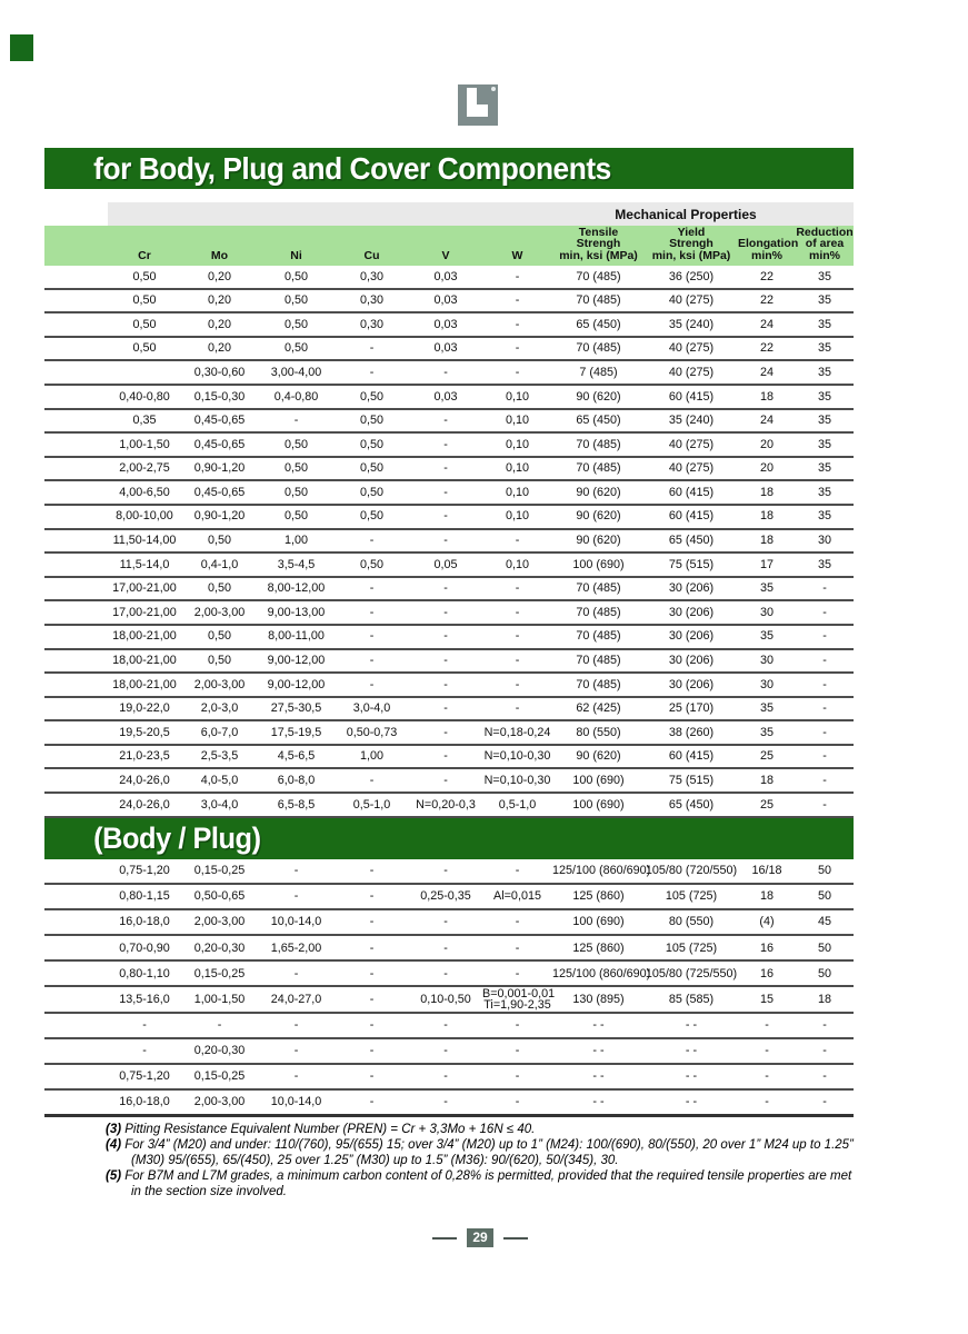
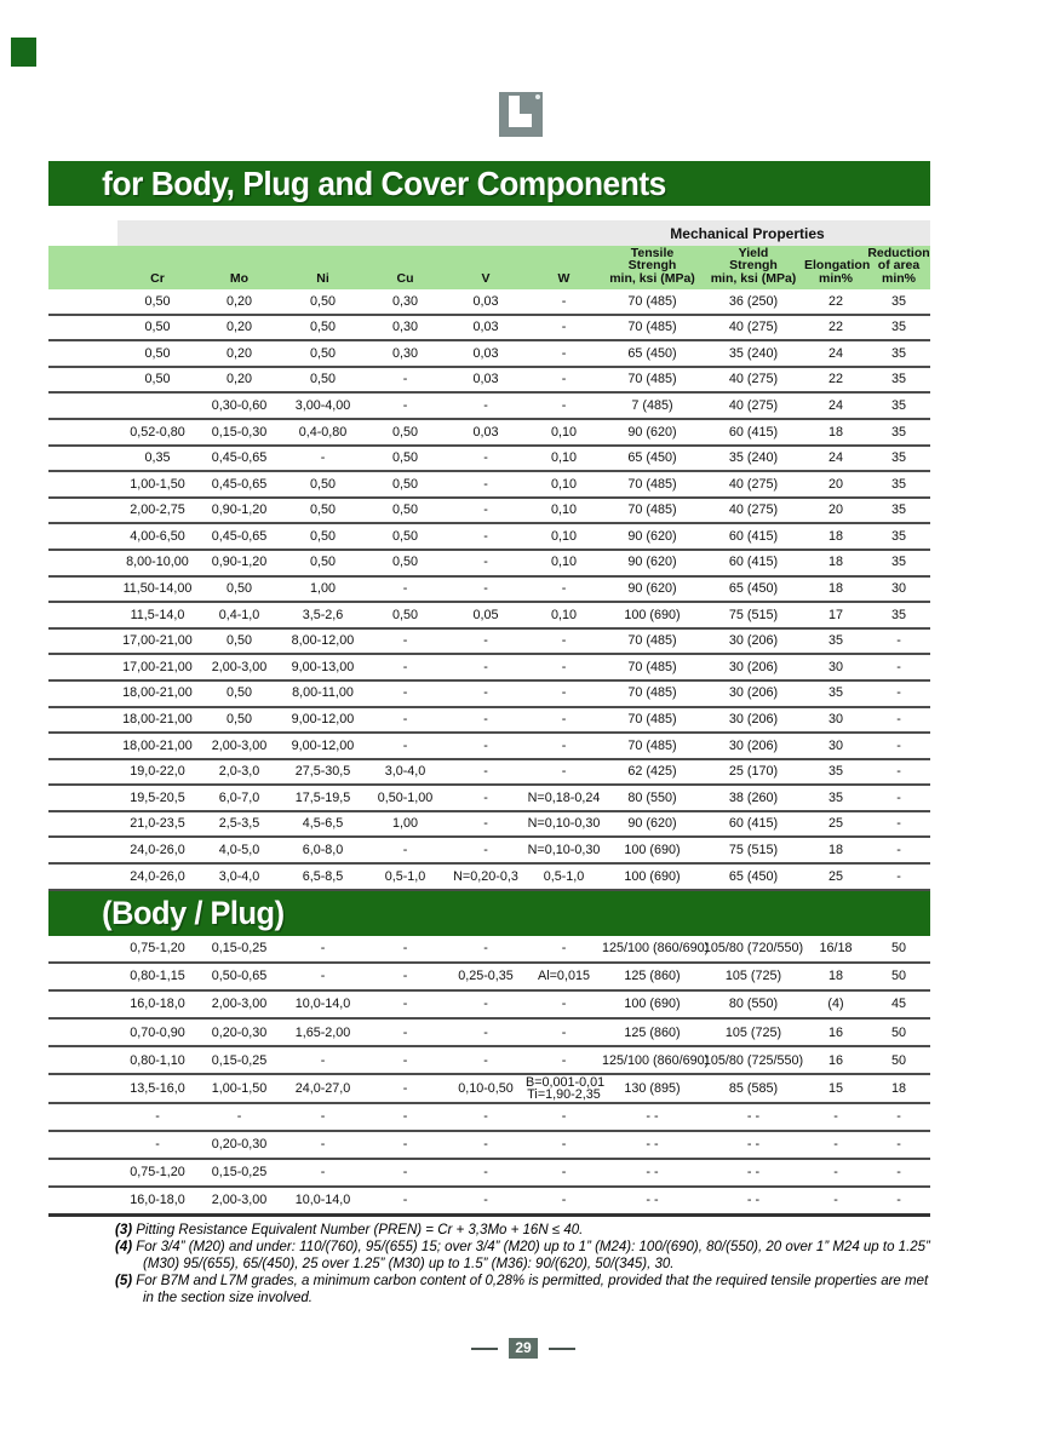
  for Body, Plug and Cover Components
  Mechanical Properties
  	Cr	Mo	Ni	Cu	V	W	TensileStrenghmin, ksi (MPa)	YieldStrenghmin, ksi (MPa)	Elongationmin%	Reductionof areamin%
  	0,50	0,20	0,50	0,30	0,03	-	70 (485)	36 (250)	22	35
  	0,50	0,20	0,50	0,30	0,03	-	70 (485)	40 (275)	22	35
  	0,50	0,20	0,50	0,30	0,03	-	65 (450)	35 (240)	24	35
  	0,50	0,20	0,50	-	0,03	-	70 (485)	40 (275)	22	35
  		0,30-0,60	3,00-4,00	-	-	-	7 (485)	40 (275)	24	35
- 	0,40-0,80	0,15-0,30	0,4-0,80	0,50	0,03	0,10	90 (620)	60 (415)	18	35
+ 	0,52-0,80	0,15-0,30	0,4-0,80	0,50	0,03	0,10	90 (620)	60 (415)	18	35
  	0,35	0,45-0,65	-	0,50	-	0,10	65 (450)	35 (240)	24	35
  	1,00-1,50	0,45-0,65	0,50	0,50	-	0,10	70 (485)	40 (275)	20	35
  	2,00-2,75	0,90-1,20	0,50	0,50	-	0,10	70 (485)	40 (275)	20	35
  	4,00-6,50	0,45-0,65	0,50	0,50	-	0,10	90 (620)	60 (415)	18	35
  	8,00-10,00	0,90-1,20	0,50	0,50	-	0,10	90 (620)	60 (415)	18	35
  	11,50-14,00	0,50	1,00	-	-	-	90 (620)	65 (450)	18	30
- 	11,5-14,0	0,4-1,0	3,5-4,5	0,50	0,05	0,10	100 (690)	75 (515)	17	35
+ 	11,5-14,0	0,4-1,0	3,5-2,6	0,50	0,05	0,10	100 (690)	75 (515)	17	35
  	17,00-21,00	0,50	8,00-12,00	-	-	-	70 (485)	30 (206)	35	-
  	17,00-21,00	2,00-3,00	9,00-13,00	-	-	-	70 (485)	30 (206)	30	-
  	18,00-21,00	0,50	8,00-11,00	-	-	-	70 (485)	30 (206)	35	-
  	18,00-21,00	0,50	9,00-12,00	-	-	-	70 (485)	30 (206)	30	-
  	18,00-21,00	2,00-3,00	9,00-12,00	-	-	-	70 (485)	30 (206)	30	-
  	19,0-22,0	2,0-3,0	27,5-30,5	3,0-4,0	-	-	62 (425)	25 (170)	35	-
- 	19,5-20,5	6,0-7,0	17,5-19,5	0,50-0,73	-	N=0,18-0,24	80 (550)	38 (260)	35	-
+ 	19,5-20,5	6,0-7,0	17,5-19,5	0,50-1,00	-	N=0,18-0,24	80 (550)	38 (260)	35	-
  	21,0-23,5	2,5-3,5	4,5-6,5	1,00	-	N=0,10-0,30	90 (620)	60 (415)	25	-
  	24,0-26,0	4,0-5,0	6,0-8,0	-	-	N=0,10-0,30	100 (690)	75 (515)	18	-
  	24,0-26,0	3,0-4,0	6,5-8,5	0,5-1,0	N=0,20-0,3	0,5-1,0	100 (690)	65 (450)	25	-
  (Body / Plug)
  	0,75-1,20	0,15-0,25	-	-	-	-	125/100 (860/690	105/80 (720/550)	16/18	50
  	0,80-1,15	0,50-0,65	-	-	0,25-0,35	Al=0,015	125 (860)	105 (725)	18	50
  	16,0-18,0	2,00-3,00	10,0-14,0	-	-	-	100 (690)	80 (550)	(4)	45
  	0,70-0,90	0,20-0,30	1,65-2,00	-	-	-	125 (860)	105 (725)	16	50
  	0,80-1,10	0,15-0,25	-	-	-	-	125/100 (860/690	105/80 (725/550)	16	50
  	13,5-16,0	1,00-1,50	24,0-27,0	-	0,10-0,50	B=0,001-0,01Ti=1,90-2,35	130 (895)	85 (585)	15	18
  	-	-	-	-	-	-	- -	- -	-	-
  	-	0,20-0,30	-	-	-	-	- -	- -	-	-
  	0,75-1,20	0,15-0,25	-	-	-	-	- -	- -	-	-
  	16,0-18,0	2,00-3,00	10,0-14,0	-	-	-	- -	- -	-	-
  (3) Pitting Resistance Equivalent Number (PREN) = Cr + 3,3Mo + 16N ≤ 40.
  (4) For 3/4” (M20) and under: 110/(760), 95/(655) 15; over 3/4” (M20) up to 1” (M24): 100/(690), 80/(550), 20 over 1” M24 up to 1.25” (M30) 95/(655), 65/(450), 25 over 1.25” (M30) up to 1.5” (M36): 90/(620), 50/(345), 30.
  (5) For B7M and L7M grades, a minimum carbon content of 0,28% is permitted, provided that the required tensile properties are met in the section size involved.
  29
